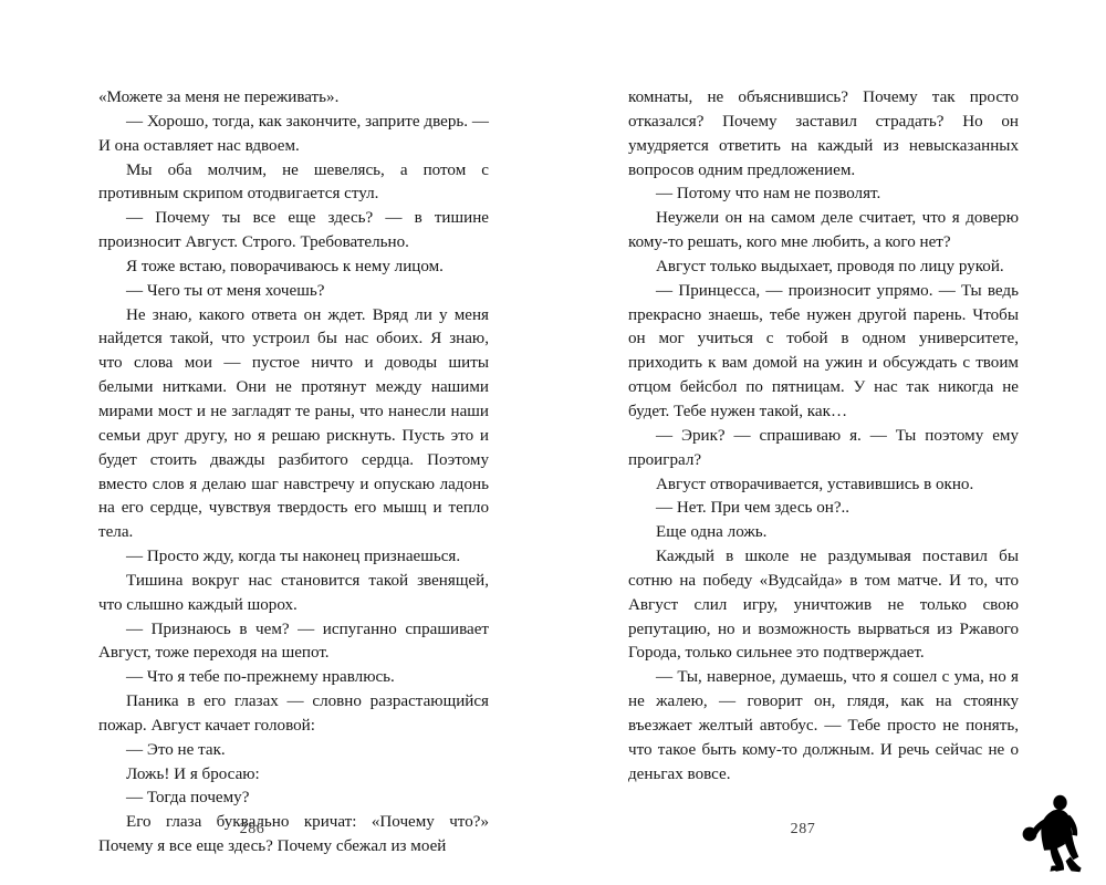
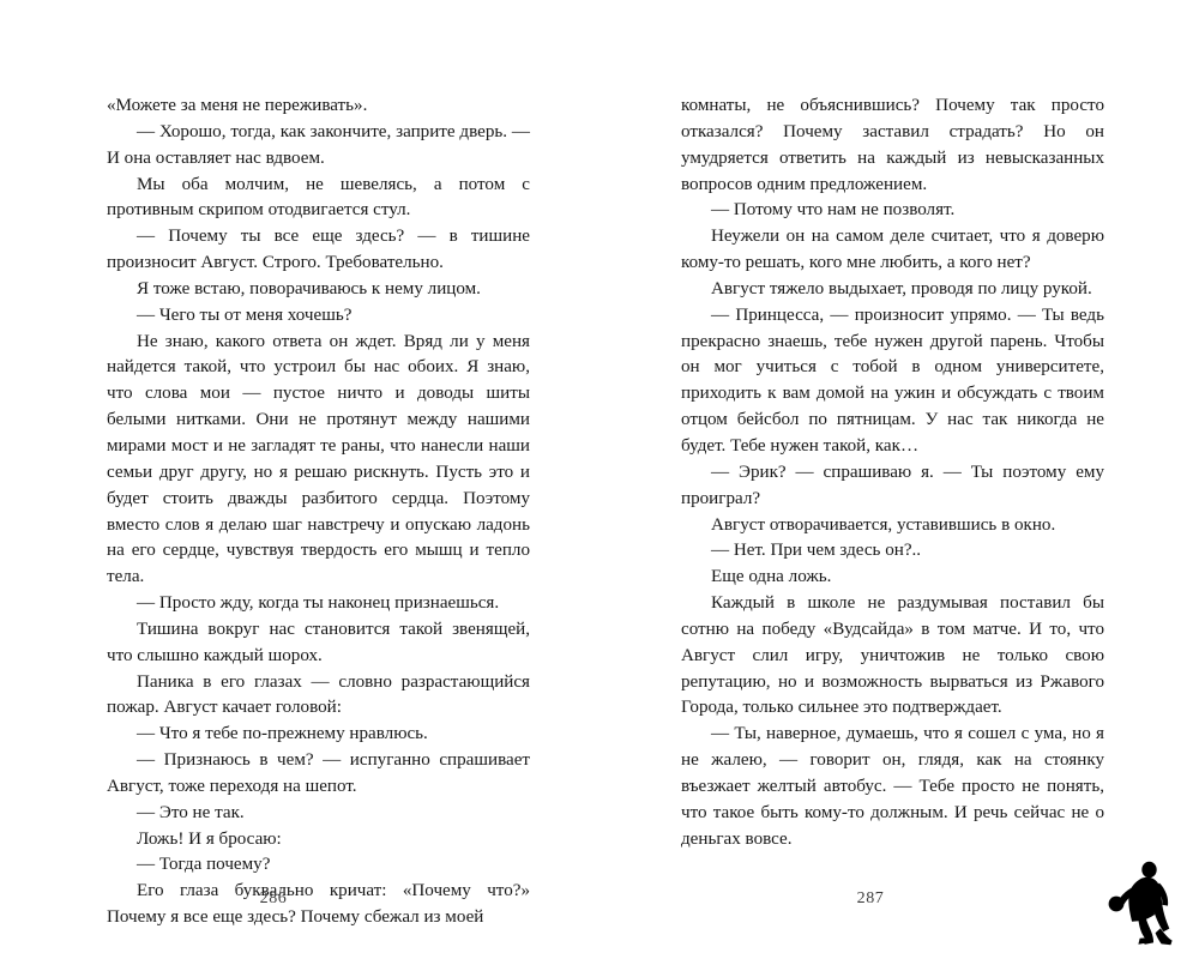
  «Можете за меня не переживать».
  — Хорошо, тогда, как закончите, заприте дверь. — И она оставляет нас вдвоем.
  Мы оба молчим, не шевелясь, а потом с противным скрипом отодвигается стул.
  — Почему ты все еще здесь? — в тишине произносит Август. Строго. Требовательно.
  Я тоже встаю, поворачиваюсь к нему лицом.
  — Чего ты от меня хочешь?
  Не знаю, какого ответа он ждет. Вряд ли у меня найдется такой, что устроил бы нас обоих. Я знаю, что слова мои — пустое ничто и доводы шиты белыми нитками. Они не протянут между нашими мирами мост и не загладят те раны, что нанесли наши семьи друг другу, но я решаю рискнуть. Пусть это и будет стоить дважды разбитого сердца. Поэтому вместо слов я делаю шаг навстречу и опускаю ладонь на его сердце, чувствуя твердость его мышц и тепло тела.
  — Просто жду, когда ты наконец признаешься.
  Тишина вокруг нас становится такой звенящей, что слышно каждый шорох.
- — Признаюсь в чем? — испуганно спрашивает Август, тоже переходя на шепот.
+ Паника в его глазах — словно разрастающийся пожар. Август качает головой:
  — Что я тебе по-прежнему нравлюсь.
- Паника в его глазах — словно разрастающийся пожар. Август качает головой:
+ — Признаюсь в чем? — испуганно спрашивает Август, тоже переходя на шепот.
  — Это не так.
  Ложь! И я бросаю:
  — Тогда почему?
  Его глаза буквально кричат: «Почему что?» Почему я все еще здесь? Почему сбежал из моей
  286
  комнаты, не объяснившись? Почему так просто отказался? Почему заставил страдать? Но он умудряется ответить на каждый из невысказанных вопросов одним предложением.
  — Потому что нам не позволят.
  Неужели он на самом деле считает, что я доверю кому-то решать, кого мне любить, а кого нет?
- Август только выдыхает, проводя по лицу рукой.
+ Август тяжело выдыхает, проводя по лицу рукой.
  — Принцесса, — произносит упрямо. — Ты ведь прекрасно знаешь, тебе нужен другой парень. Чтобы он мог учиться с тобой в одном университете, приходить к вам домой на ужин и обсуждать с твоим отцом бейсбол по пятницам. У нас так никогда не будет. Тебе нужен такой, как…
  — Эрик? — спрашиваю я. — Ты поэтому ему проиграл?
  Август отворачивается, уставившись в окно.
  — Нет. При чем здесь он?..
  Еще одна ложь.
  Каждый в школе не раздумывая поставил бы сотню на победу «Вудсайда» в том матче. И то, что Август слил игру, уничтожив не только свою репутацию, но и возможность вырваться из Ржавого Города, только сильнее это подтверждает.
  — Ты, наверное, думаешь, что я сошел с ума, но я не жалею, — говорит он, глядя, как на стоянку въезжает желтый автобус. — Тебе просто не понять, что такое быть кому-то должным. И речь сейчас не о деньгах вовсе.
  287
